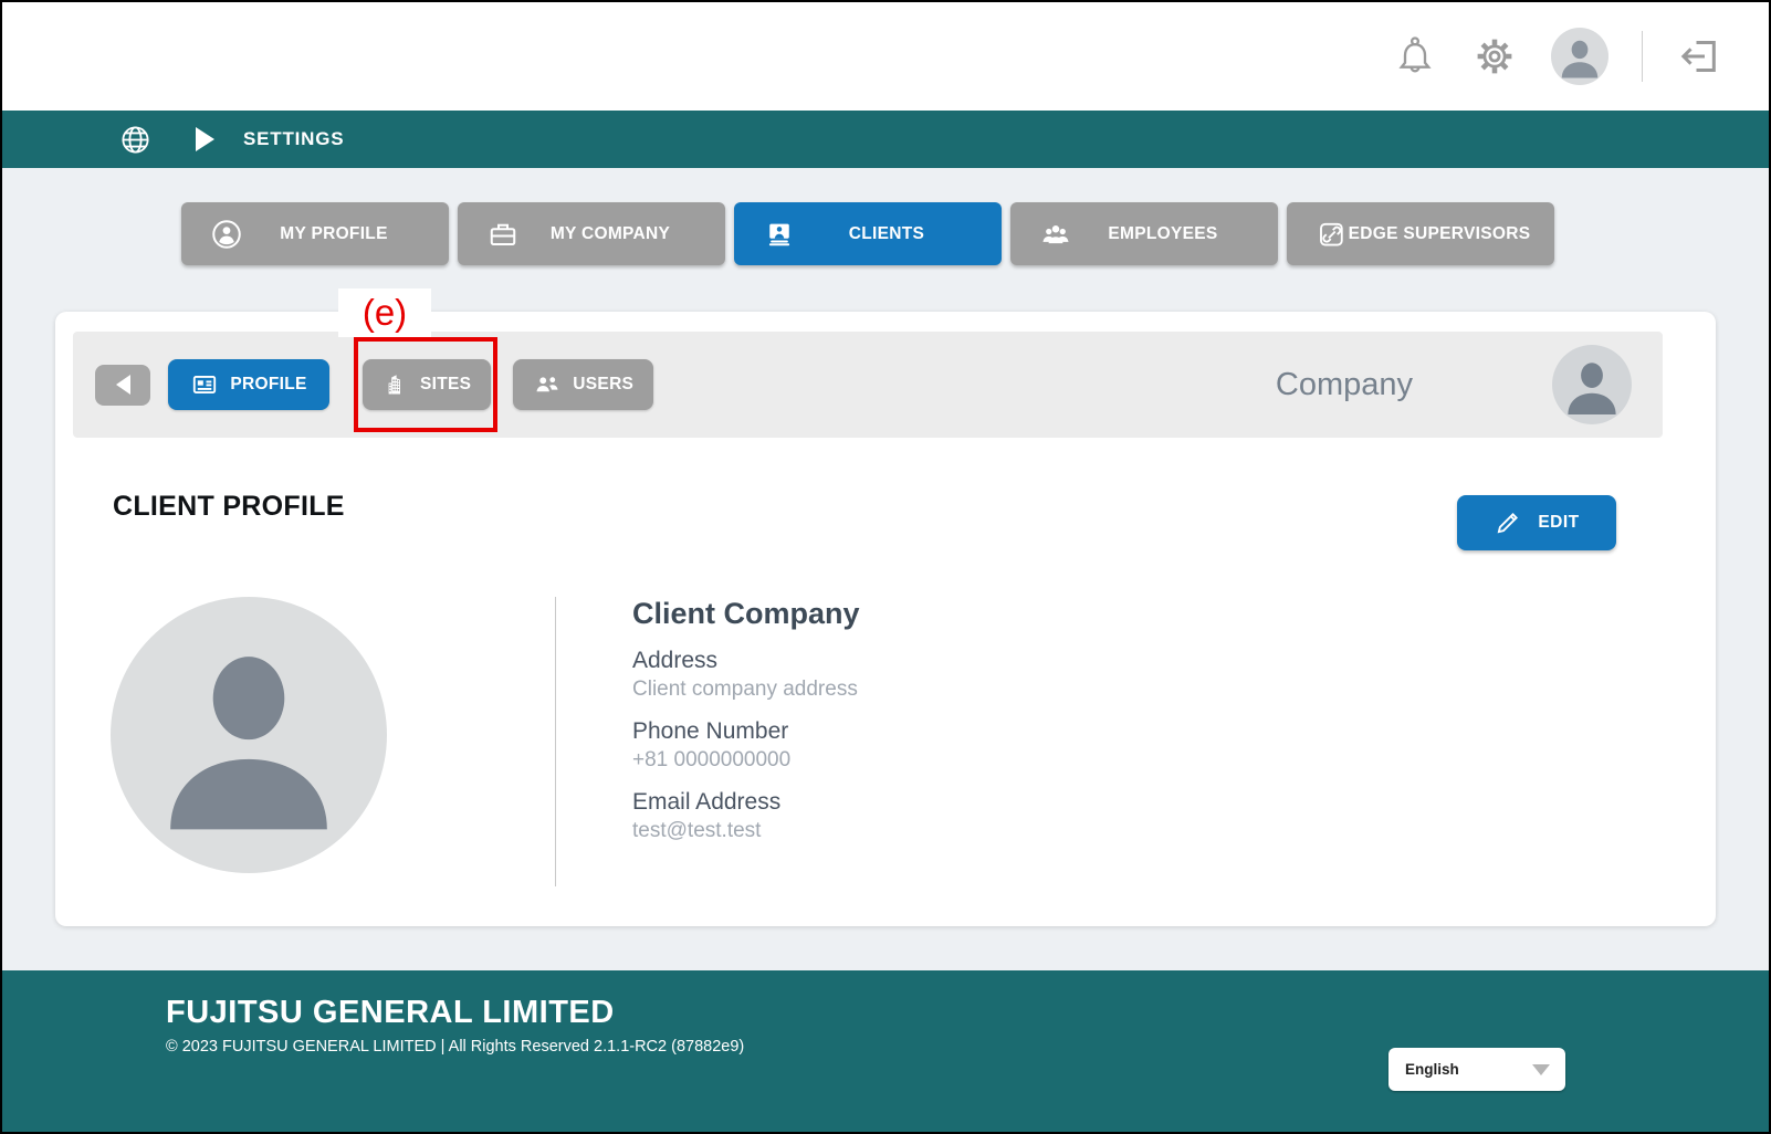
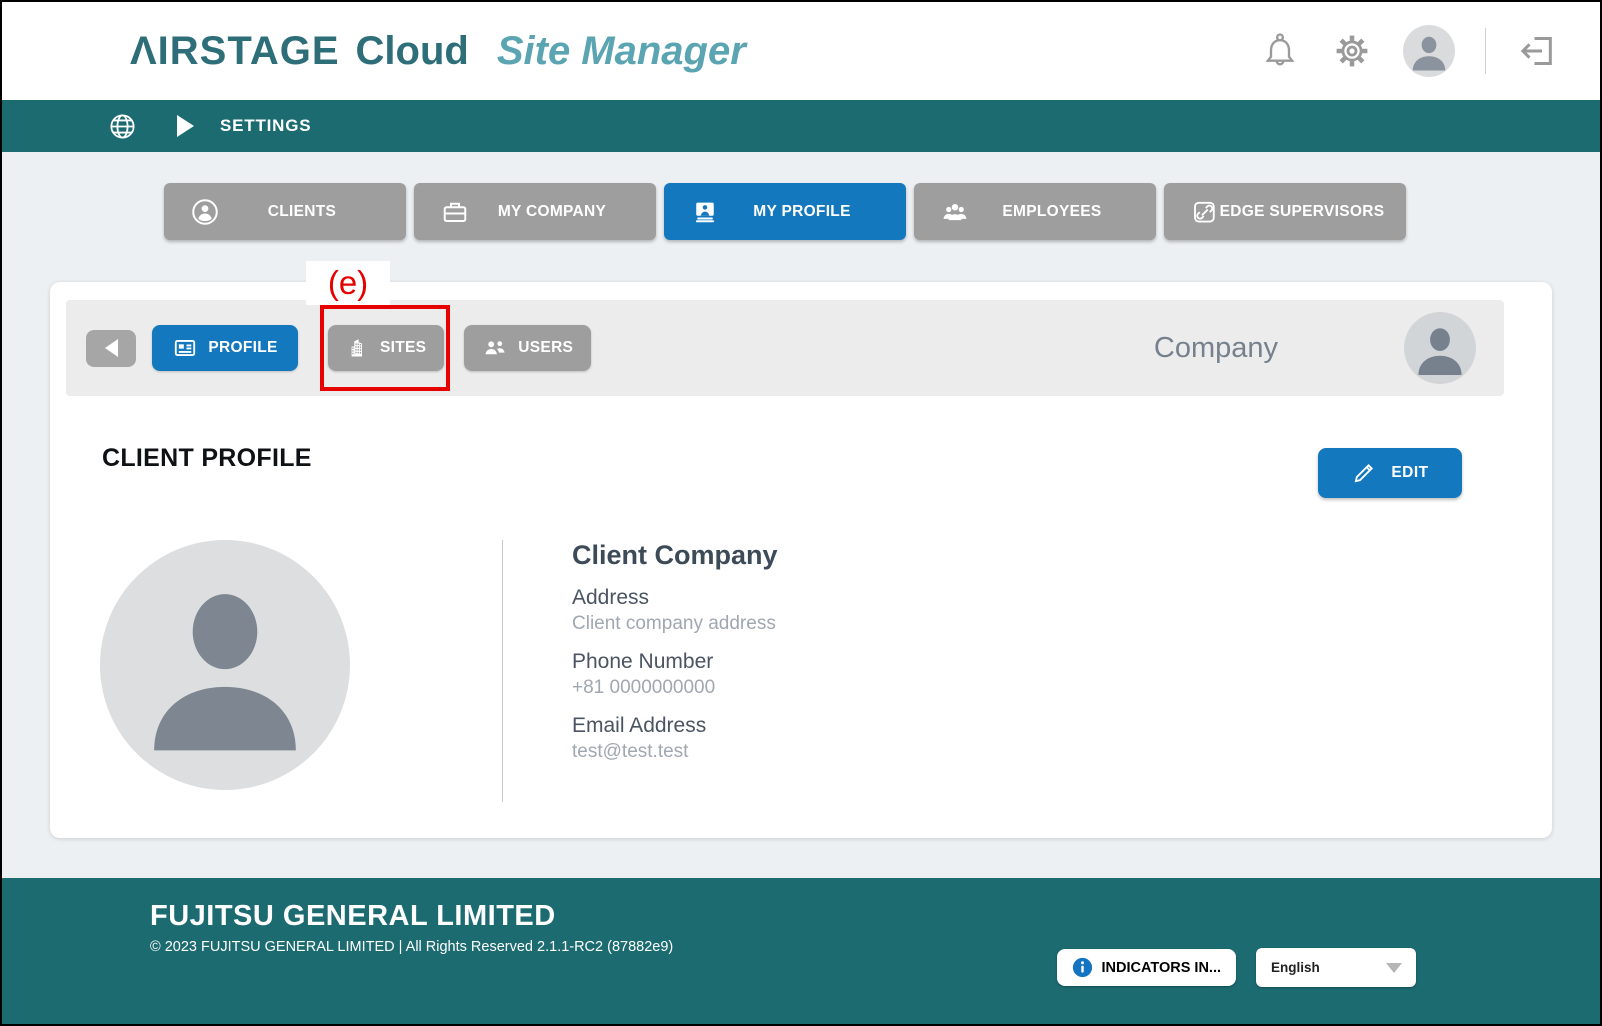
+ ΛIRSTAGE
+ Cloud
+ Site Manager
  SETTINGS
- MY PROFILE
+ CLIENTS
  MY COMPANY
- CLIENTS
+ MY PROFILE
  EMPLOYEES
  EDGE SUPERVISORS
  PROFILE
  (e)
  SITES
  USERS
  Company
  CLIENT PROFILE
  EDIT
  Client Company
  Address
  Client company address
  Phone Number
  +81 0000000000
  Email Address
  test@test.test
  FUJITSU GENERAL LIMITED
  © 2023 FUJITSU GENERAL LIMITED | All Rights Reserved 2.1.1-RC2 (87882e9)
+ INDICATORS IN...
  English
